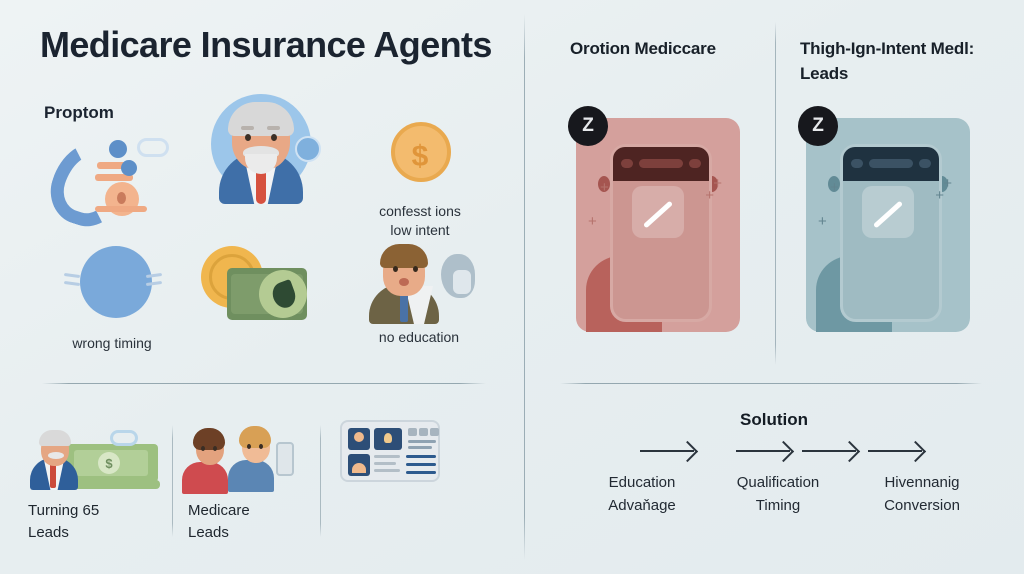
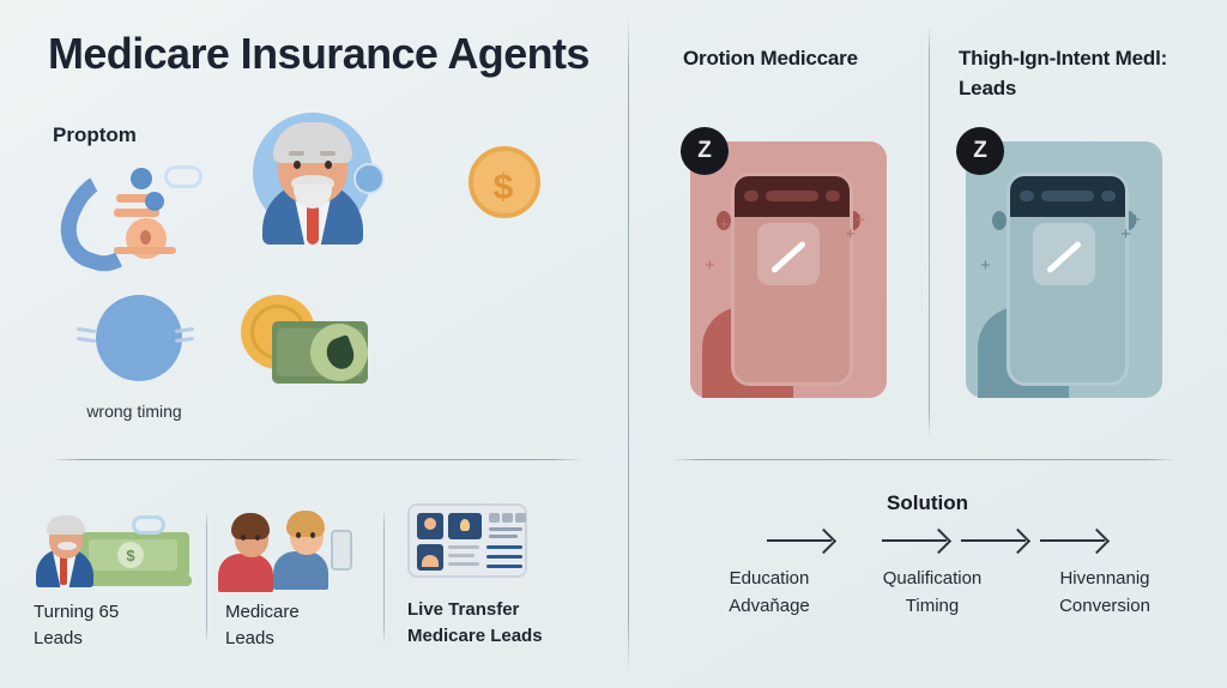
  Medicare Insurance Agents
  Proptom
  $
- confesst ions
- low intent
  wrong timing
- no education
  $
  Turning 65
  Leads
  Medicare
  Leads
+ Live Transfer
+ Medicare Leads
  Orotion Mediccare
  Thigh-Ign-Intent Medl: Leads
  Z
  +
  +
  +
  +
  Z
  +
  +
  +
  +
  Solution
  Education
  Advaňage
  Qualification
  Timing
  Hivennanig
  Conversion
